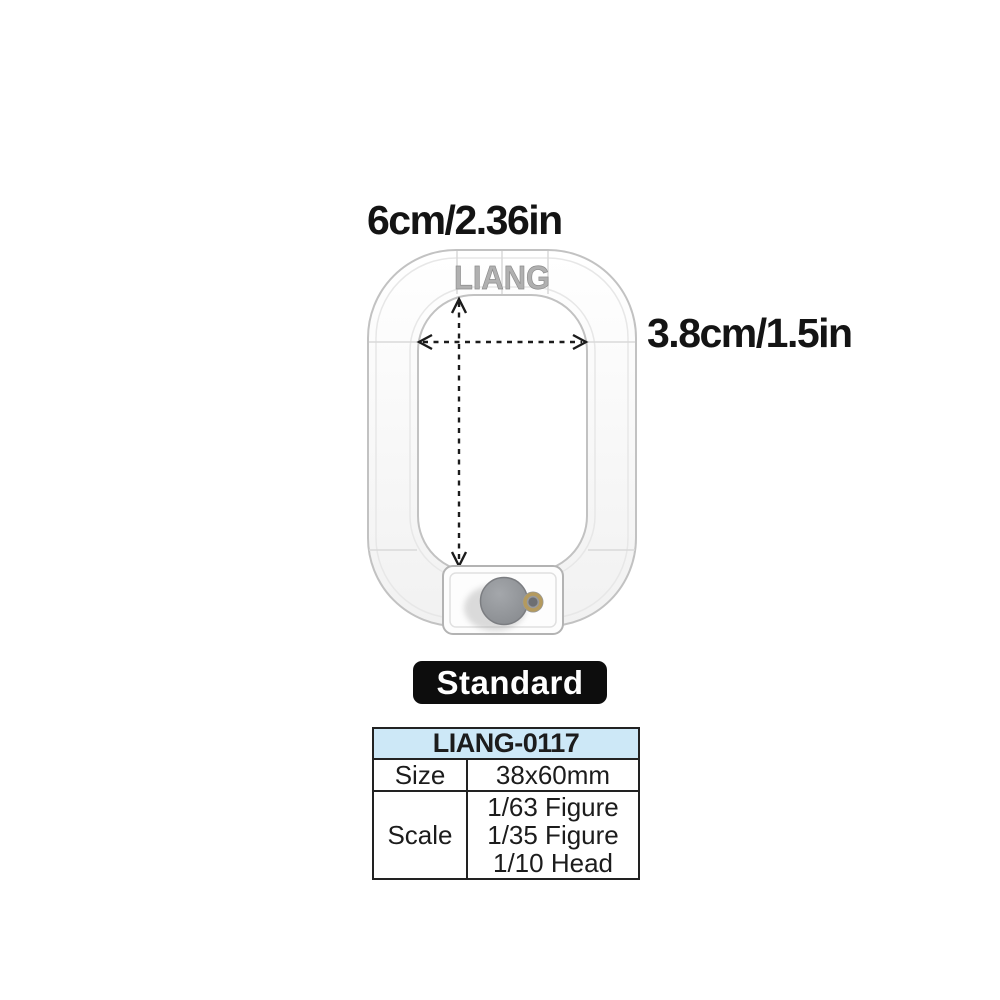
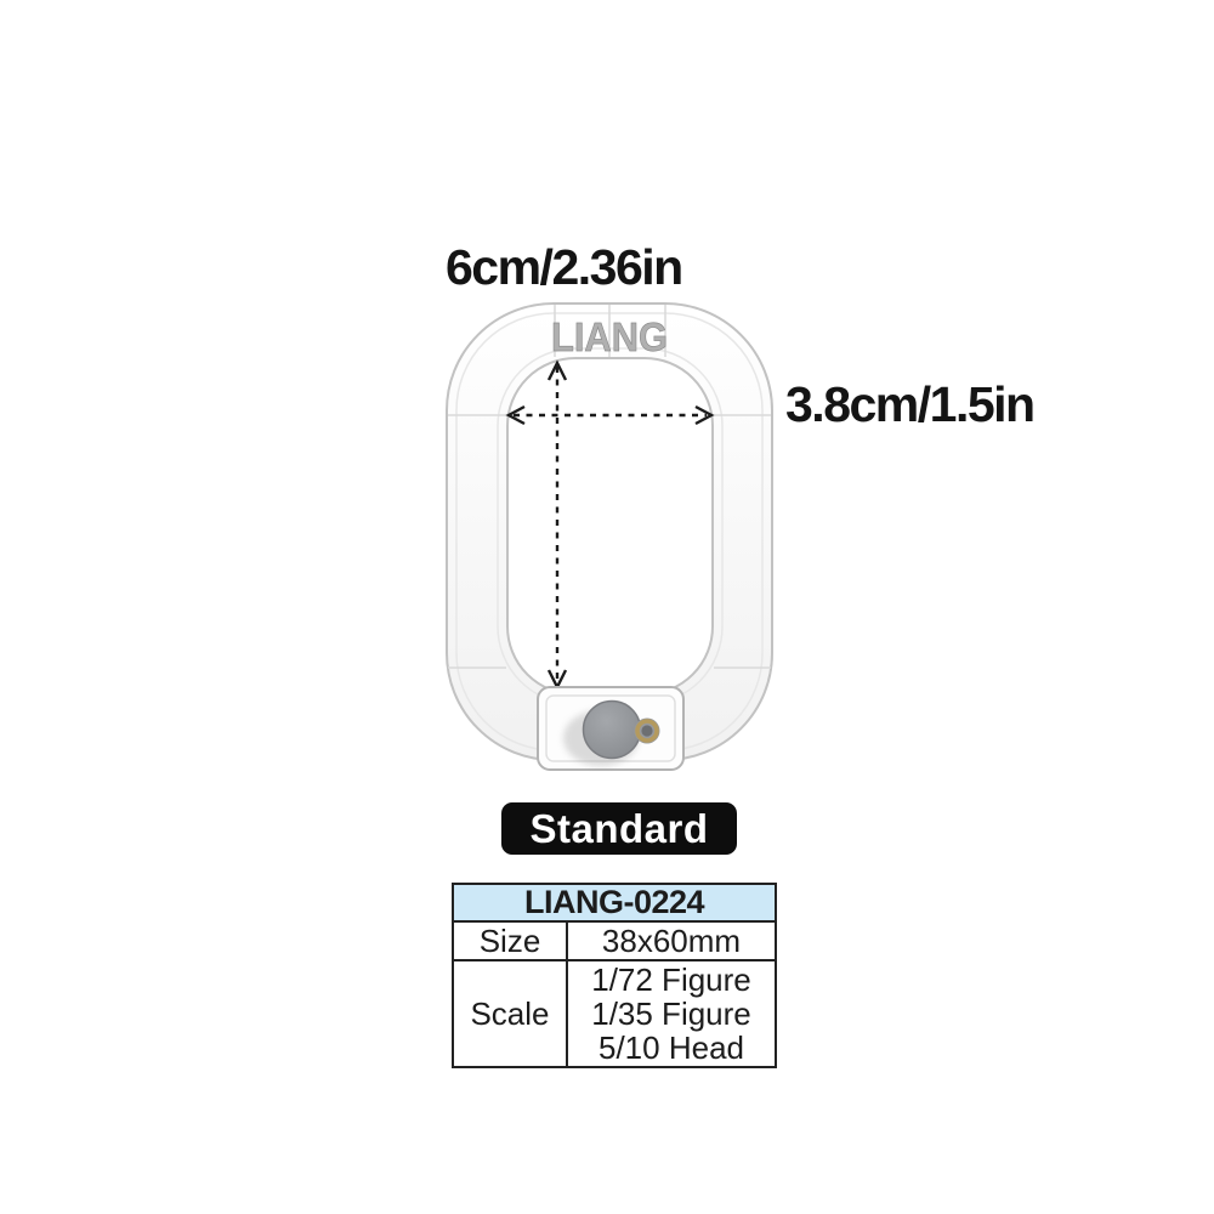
  LIANG
  6cm/2.36in
  3.8cm/1.5in
  Standard
- LIANG-0117
+ LIANG-0224
  Size
  38x60mm
  Scale
- 1/63 Figure
+ 1/72 Figure
  1/35 Figure
- 1/10 Head
+ 5/10 Head
